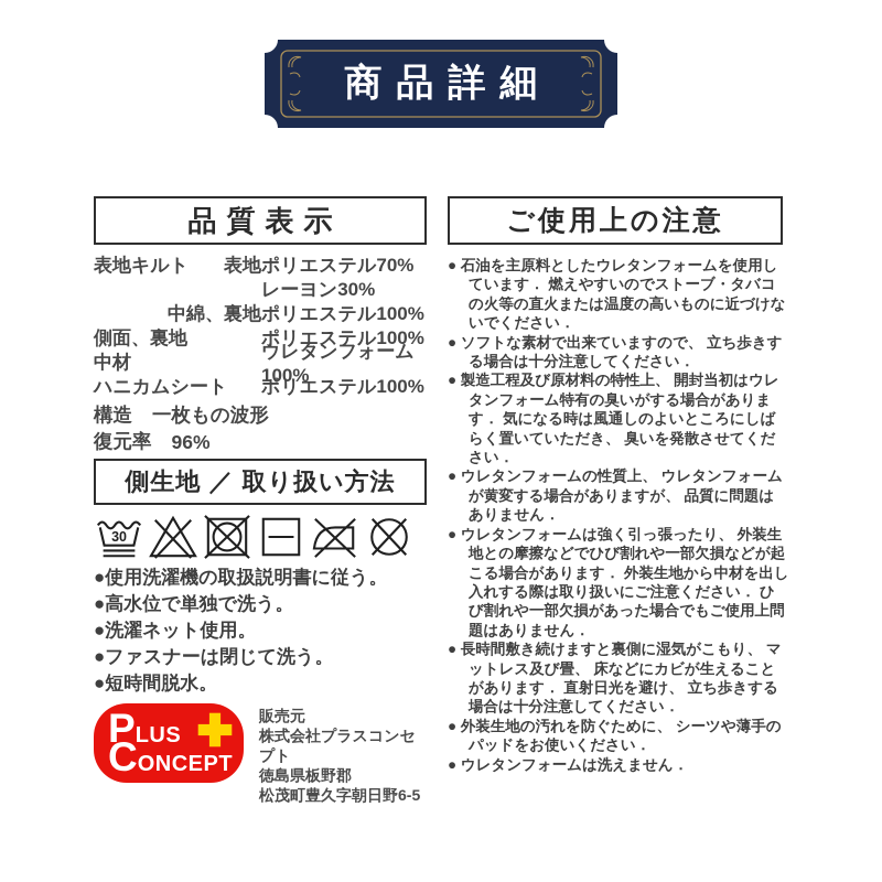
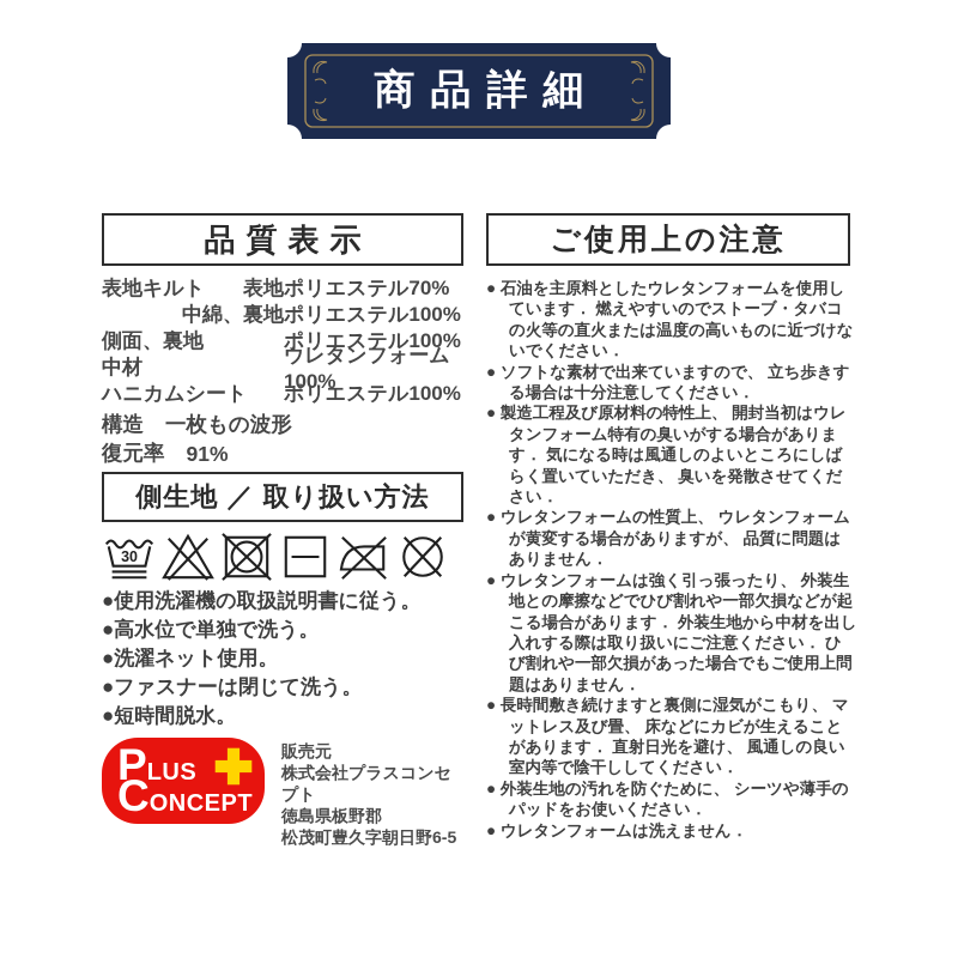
  商品詳細
  品質表示
  表地キルト
  表地
  ポリエステル70%
- レーヨン30%
  中綿、裏地
  ポリエステル100%
  側面、裏地
  ポリエステル100%
  中材
  ウレタンフォーム100%
  ハニカムシート
  ポリエステル100%
  構造
  一枚もの波形
  復元率
- 96%
+ 91%
  側生地 ／ 取り扱い方法
  30
  ●使用洗濯機の取扱説明書に従う。
  ●高水位で単独で洗う。
  ●洗濯ネット使用。
  ●ファスナーは閉じて洗う。
  ●短時間脱水。
  PLUS
  CONCEPT
  販売元
  株式会社プラスコンセプト
  徳島県板野郡
  松茂町豊久字朝日野6-5
  ご使用上の注意
  ● 石油を主原料としたウレタンフォームを使用しています． 燃えやすいのでストーブ・タバコの火等の直火または温度の高いものに近づけないでください．
  ● ソフトな素材で出来ていますので、 立ち歩きする場合は十分注意してください．
  ● 製造工程及び原材料の特性上、 開封当初はウレタンフォーム特有の臭いがする場合があります． 気になる時は風通しのよいところにしばらく置いていただき、 臭いを発散させてください．
  ● ウレタンフォームの性質上、 ウレタンフォームが黄変する場合がありますが、 品質に問題はありません．
  ● ウレタンフォームは強く引っ張ったり、 外装生地との摩擦などでひび割れや一部欠損などが起こる場合があります． 外装生地から中材を出し入れする際は取り扱いにご注意ください． ひび割れや一部欠損があった場合でもご使用上問題はありません．
- ● 長時間敷き続けますと裏側に湿気がこもり、 マットレス及び畳、 床などにカビが生えることがあります． 直射日光を避け、 立ち歩きする場合は十分注意してください．
+ ● 長時間敷き続けますと裏側に湿気がこもり、 マットレス及び畳、 床などにカビが生えることがあります． 直射日光を避け、 風通しの良い室内等で陰干ししてください．
  ● 外装生地の汚れを防ぐために、 シーツや薄手のパッドをお使いください．
  ● ウレタンフォームは洗えません．
